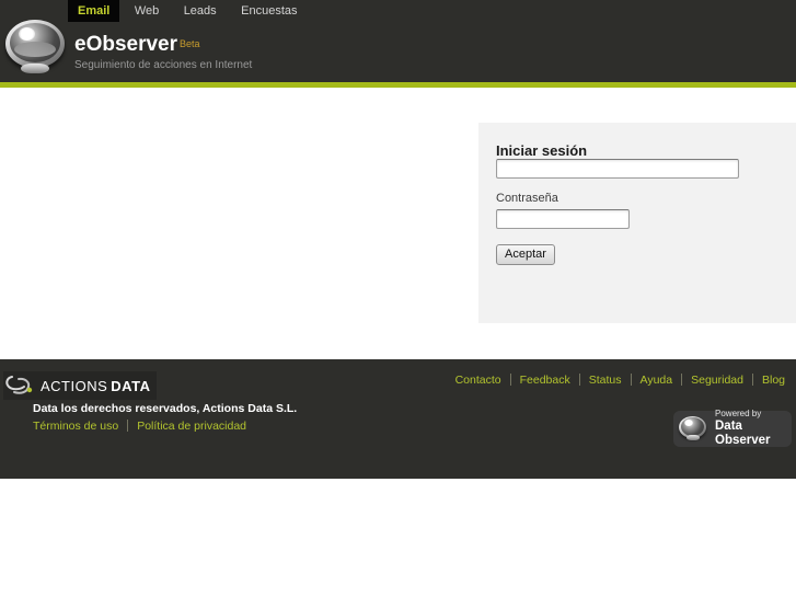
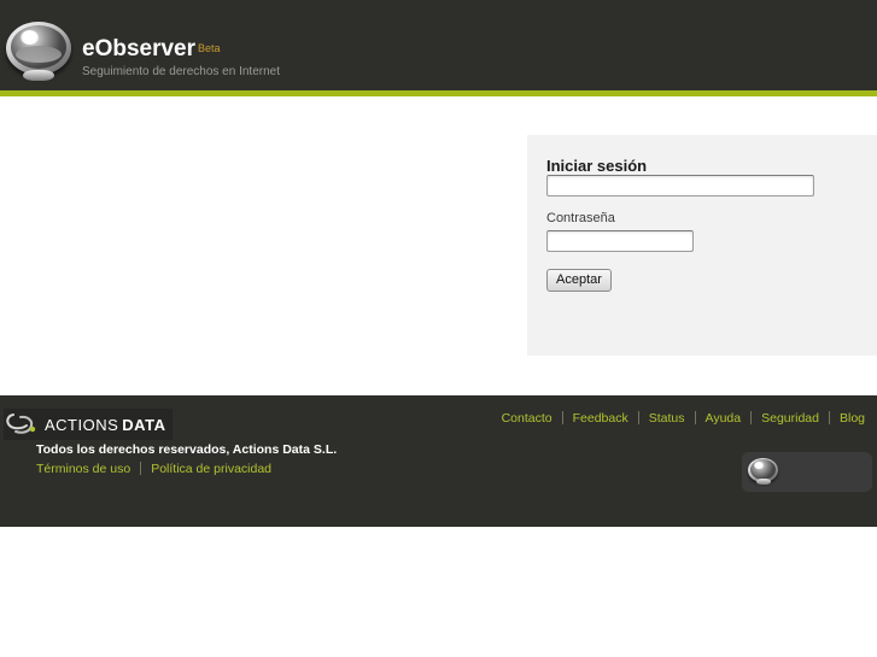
- Email Web Leads Encuestas
  eObserver Beta
- Seguimiento de acciones en Internet
+ Seguimiento de derechos en Internet
  Iniciar sesión
  Contraseña
  Aceptar
  ACTIONS DATA
  Contacto Feedback Status Ayuda Seguridad Blog
- Data los derechos reservados, Actions Data S.L.
+ Todos los derechos reservados, Actions Data S.L.
  Términos de uso Política de privacidad
- Powered by
- Data Observer
